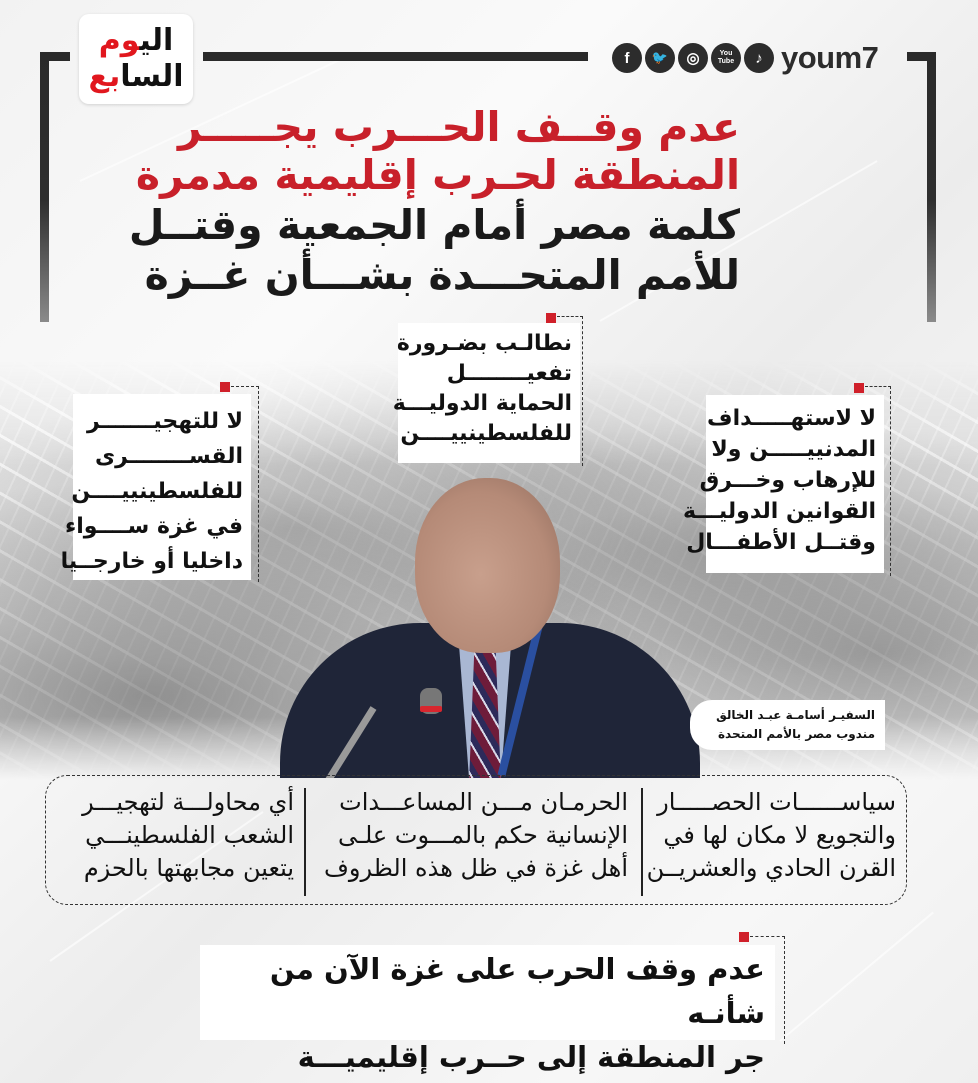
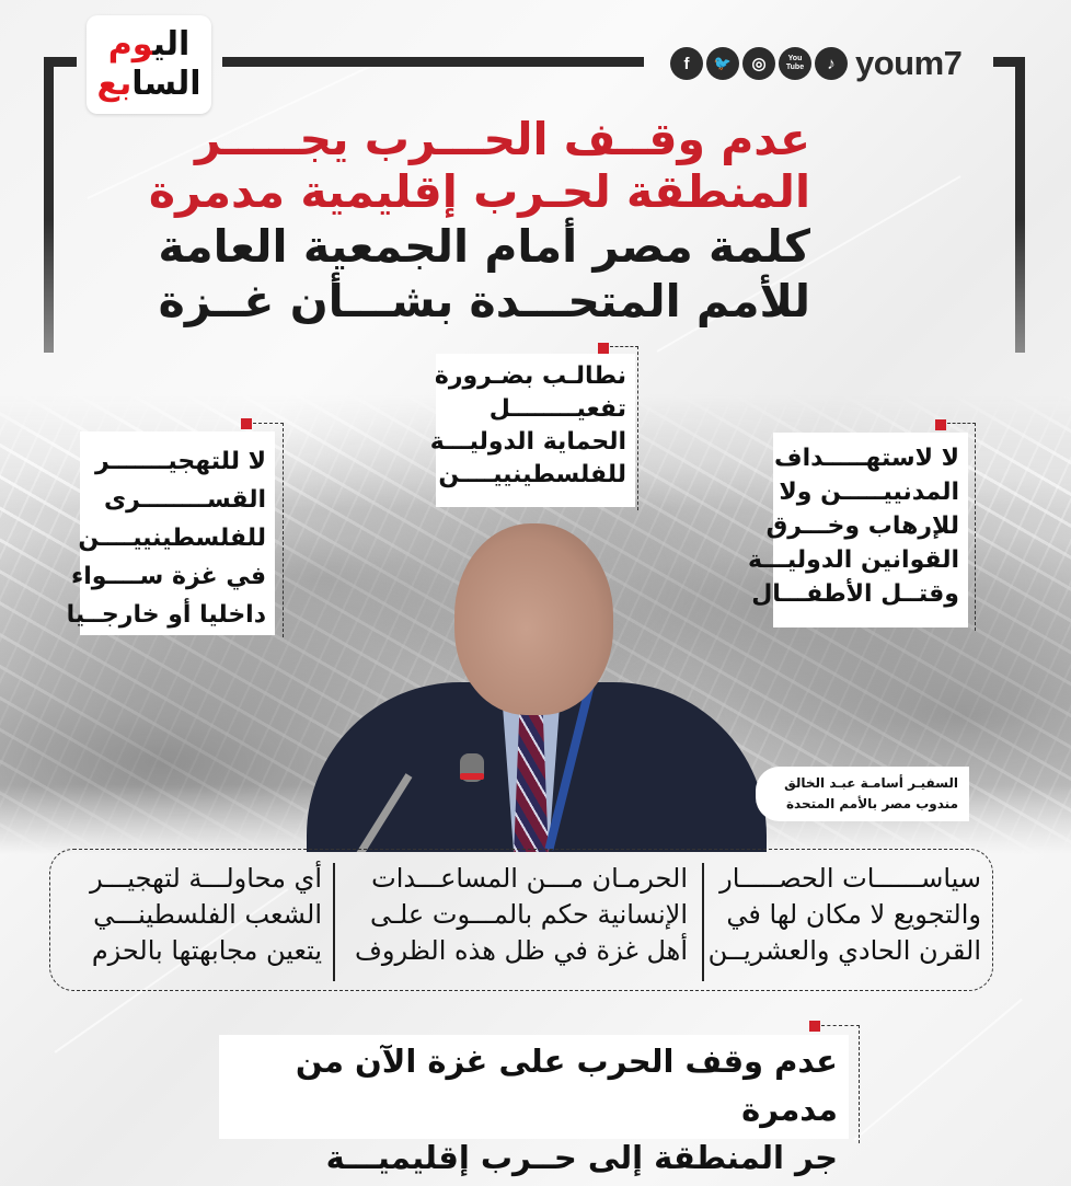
  اليوم
  السابع
  f
  🐦
  ◎
  ♪
  youm7
  عدم وقــف الحـــرب يجـــــر
  المنطقة لحـرب إقليمية مدمرة
- كلمة مصر أمام الجمعية وقتــل
+ كلمة مصر أمام الجمعية العامة
  للأمم المتحـــدة بشـــأن غــزة
  نطالـب بضـرورة
  تفعيــــــــل
  الحماية الدوليـــة
  للفلسطينييــــن
  لا للتهجيـــــــر
  القســــــــرى
  للفلسطينييــــن
  في غزة ســــواء
  داخليا أو خارجــيا
  لا لاستهـــــداف
  المدنييـــــن ولا
  للإرهاب وخـــرق
  القوانين الدوليـــة
  وقتــل الأطفـــال
  السفيـر أسامـة عبـد الخالق
  مندوب مصر بالأمم المتحدة
  سياســــــات الحصـــــار
  والتجويع لا مكان لها في
  القرن الحادي والعشريــن
  الحرمـان مـــن المساعـــدات
  الإنسانية حكم بالمـــوت علـى
  أهل غزة في ظل هذه الظروف
  أي محاولـــة لتهجيـــر
  الشعب الفلسطينـــي
  يتعين مجابهتها بالحزم
- عدم وقف الحرب على غزة الآن من شأنـه
+ عدم وقف الحرب على غزة الآن من مدمرة
  جر المنطقة إلى حــرب إقليميـــة
